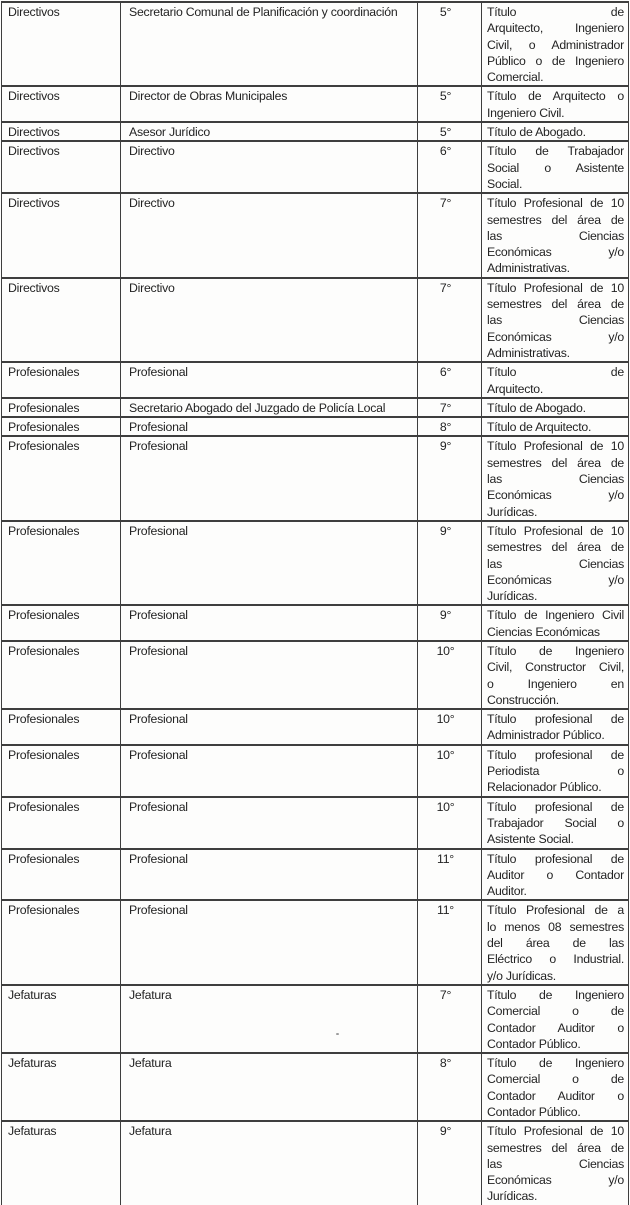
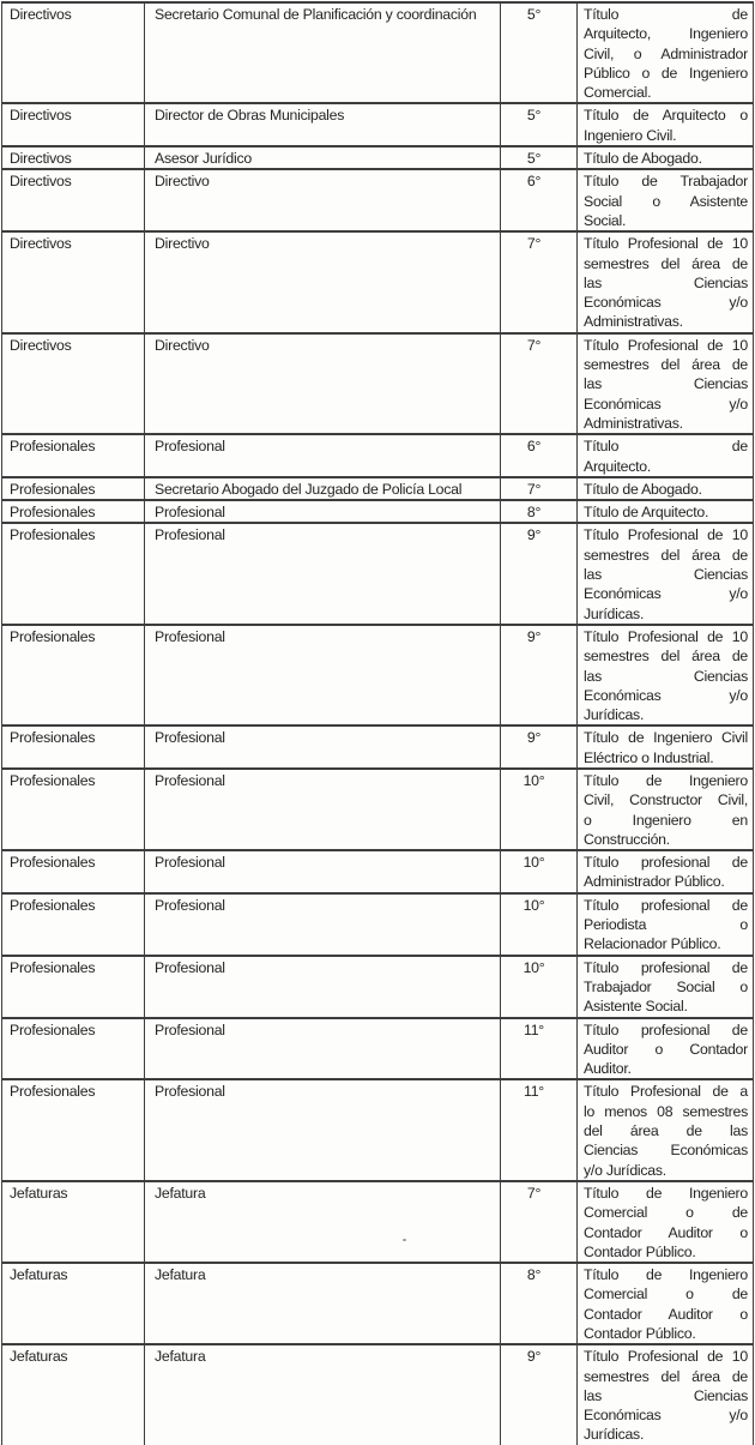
  Directivos	Secretario Comunal de Planificación y coordinación	5°	Título deArquitecto, IngenieroCivil, o AdministradorPúblico o de IngenieroComercial.
  Directivos	Director de Obras Municipales	5°	Título de Arquitecto oIngeniero Civil.
  Directivos	Asesor Jurídico	5°	Título de Abogado.
  Directivos	Directivo	6°	Título de TrabajadorSocial o AsistenteSocial.
  Directivos	Directivo	7°	Título Profesional de 10semestres del área delas CienciasEconómicas y/oAdministrativas.
  Directivos	Directivo	7°	Título Profesional de 10semestres del área delas CienciasEconómicas y/oAdministrativas.
  Profesionales	Profesional	6°	Título deArquitecto.
  Profesionales	Secretario Abogado del Juzgado de Policía Local	7°	Título de Abogado.
  Profesionales	Profesional	8°	Título de Arquitecto.
  Profesionales	Profesional	9°	Título Profesional de 10semestres del área delas CienciasEconómicas y/oJurídicas.
  Profesionales	Profesional	9°	Título Profesional de 10semestres del área delas CienciasEconómicas y/oJurídicas.
- Profesionales	Profesional	9°	Título de Ingeniero CivilCiencias Económicas
+ Profesionales	Profesional	9°	Título de Ingeniero CivilEléctrico o Industrial.
  Profesionales	Profesional	10°	Título de IngenieroCivil, Constructor Civil,o Ingeniero enConstrucción.
  Profesionales	Profesional	10°	Título profesional deAdministrador Público.
  Profesionales	Profesional	10°	Título profesional dePeriodista oRelacionador Público.
  Profesionales	Profesional	10°	Título profesional deTrabajador Social oAsistente Social.
  Profesionales	Profesional	11°	Título profesional deAuditor o ContadorAuditor.
- Profesionales	Profesional	11°	Título Profesional de alo menos 08 semestresdel área de lasEléctrico o Industrial.y/o Jurídicas.
+ Profesionales	Profesional	11°	Título Profesional de alo menos 08 semestresdel área de lasCiencias Económicasy/o Jurídicas.
  Jefaturas	Jefatura	7°	Título de IngenieroComercial o deContador Auditor oContador Público.
  Jefaturas	Jefatura	8°	Título de IngenieroComercial o deContador Auditor oContador Público.
  Jefaturas	Jefatura	9°	Título Profesional de 10semestres del área delas CienciasEconómicas y/oJurídicas.
